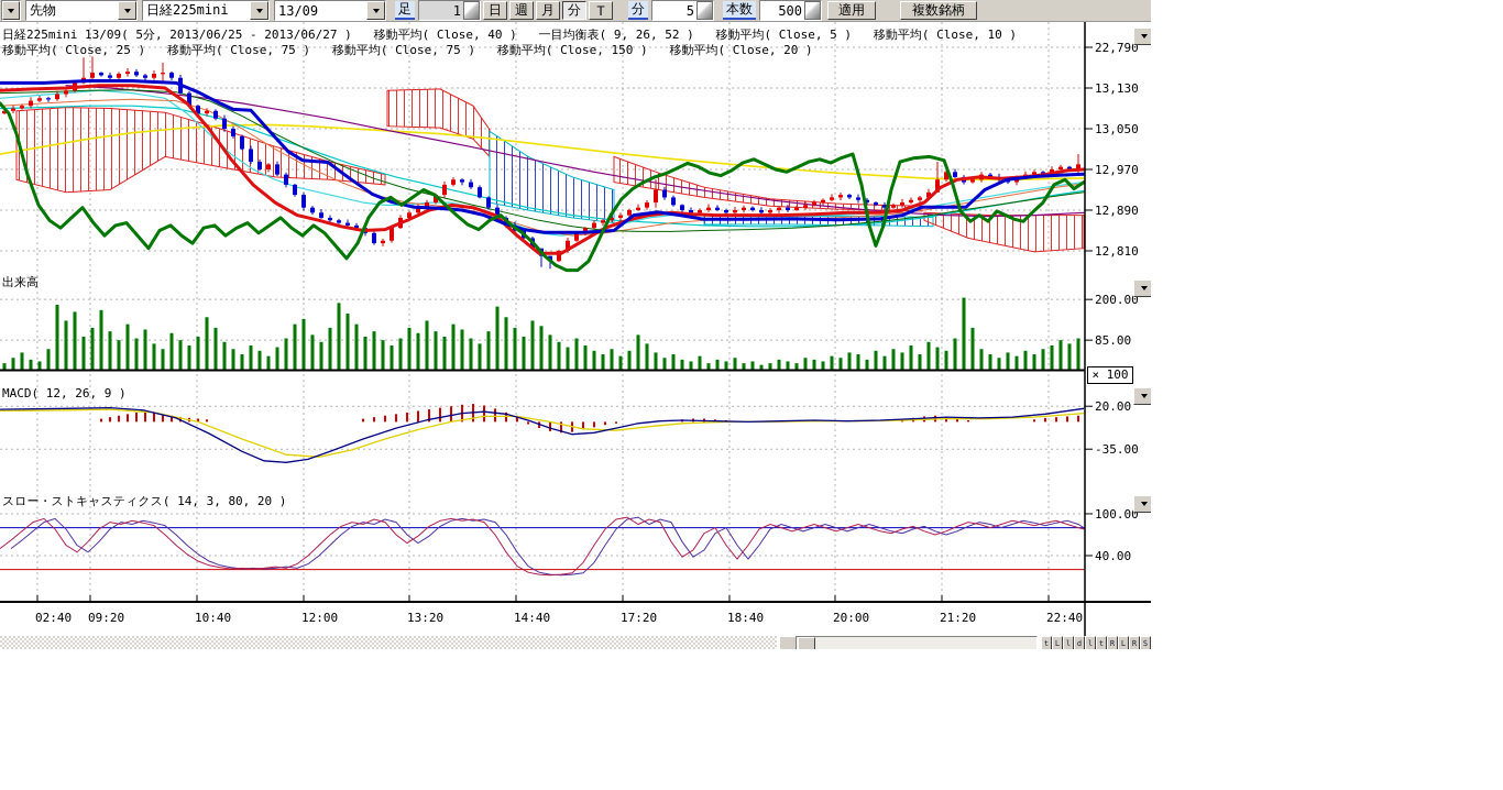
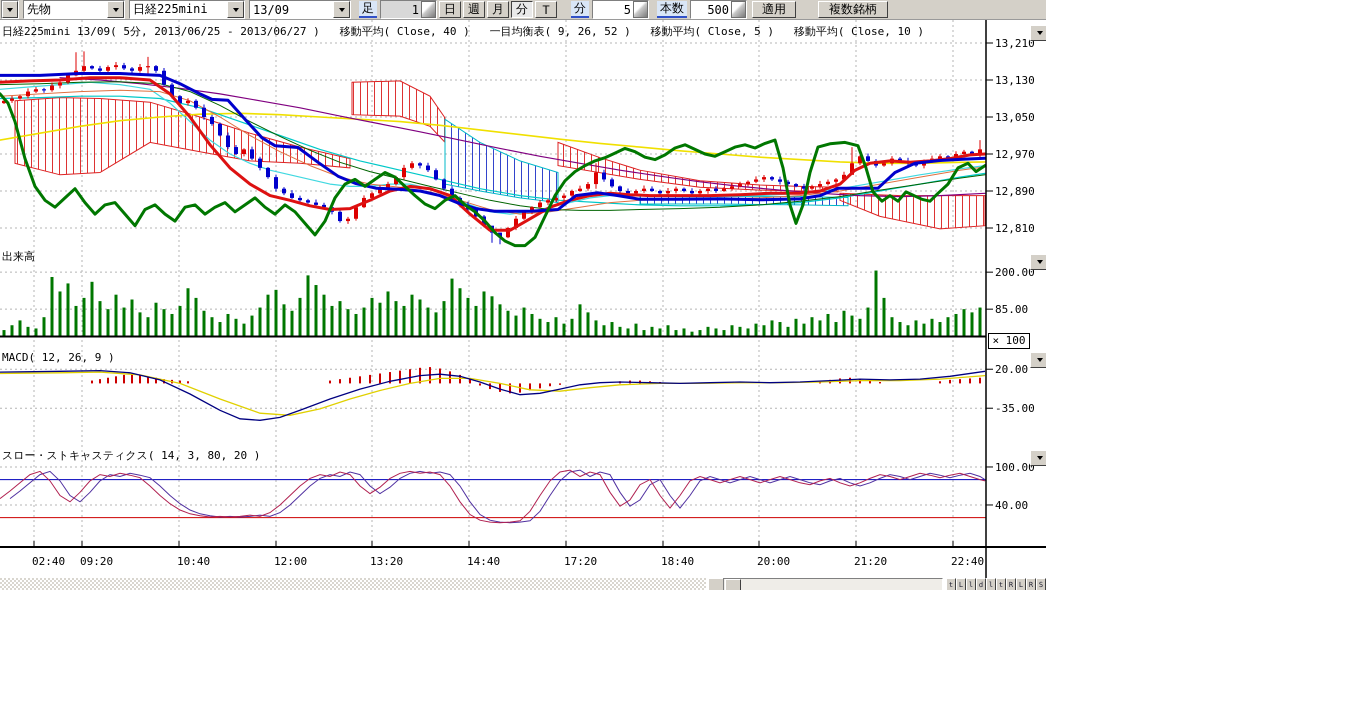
  先物
  日経225mini
  13/09
  足
  1
  日
  週
  月
  分
  T
  分
  5
  本数
  500
  適用
  複数銘柄
- 22,790
+ 13,210
  13,130
  13,050
  12,970
  12,890
  12,810
  200.00
  85.00
  20.00
  -35.00
  100.00
  40.00
  02:40
  09:20
  10:40
  12:00
  13:20
  14:40
  17:20
  18:40
  20:00
  21:20
  22:40
  日経225mini 13/09( 5分, 2013/06/25 - 2013/06/27 ) 移動平均( Close, 40 ) 一目均衡表( 9, 26, 52 ) 移動平均( Close, 5 ) 移動平均( Close, 10 )
- 移動平均( Close, 25 ) 移動平均( Close, 75 ) 移動平均( Close, 75 ) 移動平均( Close, 150 ) 移動平均( Close, 20 )
  出来高
  MACD( 12, 26, 9 )
  スロー・ストキャスティクス( 14, 3, 80, 20 )
  × 100
  t
  L
  l
  d
  l
  t
  R
  L
  R
  S
